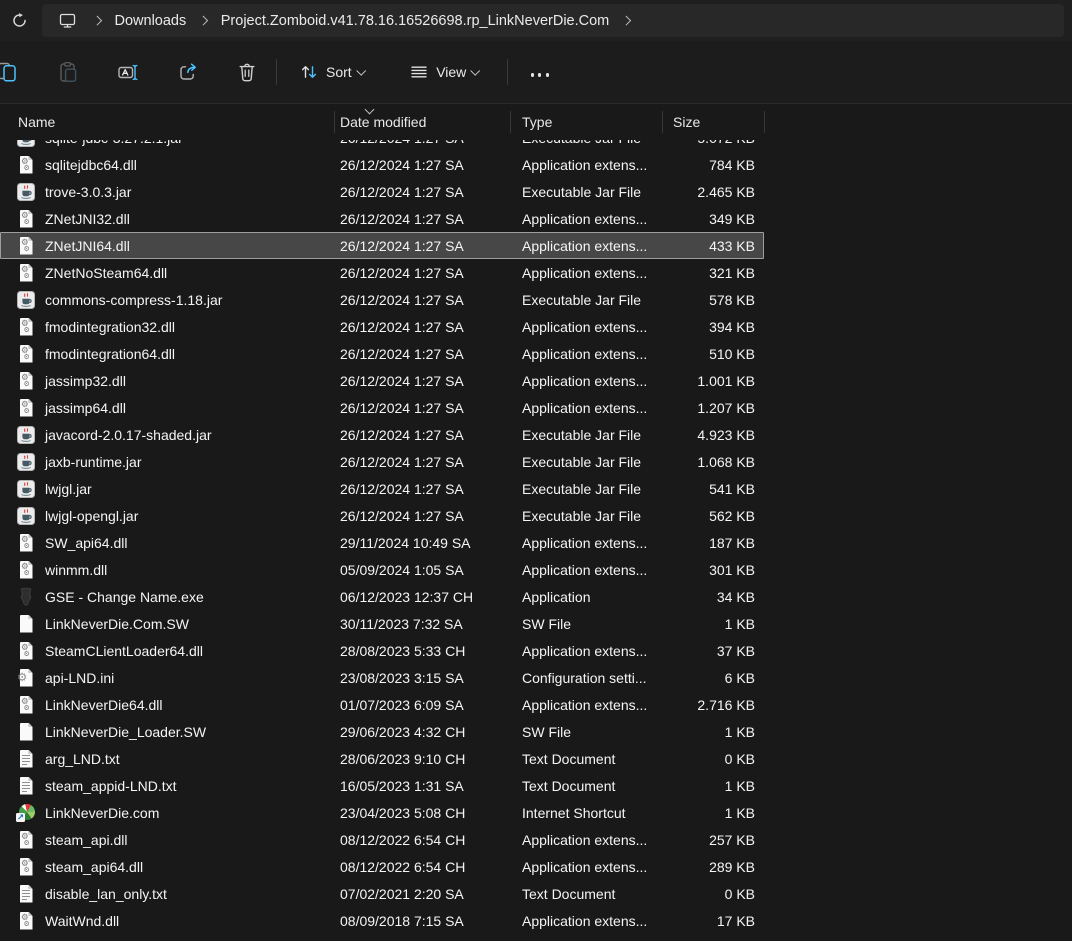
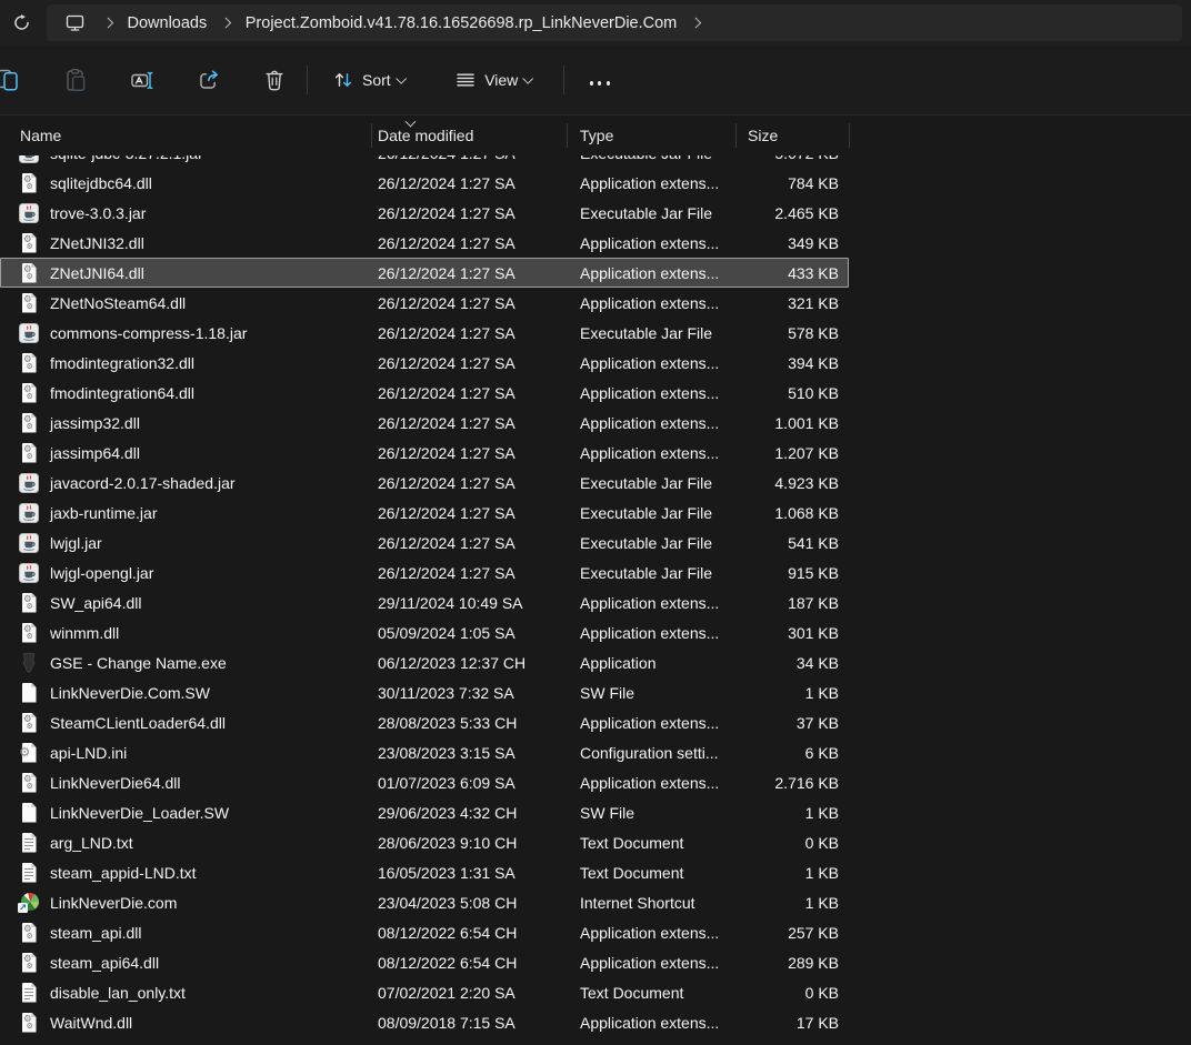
  Downloads
  Project.Zomboid.v41.78.16.16526698.rp_LinkNeverDie.Com
  Sort
  View
  Name
  Date modified
  Type
  Size
  ⚙
  ⚙
  sqlitejdbc64.dll
  26/12/2024 1:27 SA
  Application extens...
  784 KB
  trove-3.0.3.jar
  26/12/2024 1:27 SA
  Executable Jar File
  2.465 KB
  ⚙
  ⚙
  ZNetJNI32.dll
  26/12/2024 1:27 SA
  Application extens...
  349 KB
  ⚙
  ⚙
  ZNetJNI64.dll
  26/12/2024 1:27 SA
  Application extens...
  433 KB
  ⚙
  ⚙
  ZNetNoSteam64.dll
  26/12/2024 1:27 SA
  Application extens...
  321 KB
  commons-compress-1.18.jar
  26/12/2024 1:27 SA
  Executable Jar File
  578 KB
  ⚙
  ⚙
  fmodintegration32.dll
  26/12/2024 1:27 SA
  Application extens...
  394 KB
  ⚙
  ⚙
  fmodintegration64.dll
  26/12/2024 1:27 SA
  Application extens...
  510 KB
  ⚙
  ⚙
  jassimp32.dll
  26/12/2024 1:27 SA
  Application extens...
  1.001 KB
  ⚙
  ⚙
  jassimp64.dll
  26/12/2024 1:27 SA
  Application extens...
  1.207 KB
  javacord-2.0.17-shaded.jar
  26/12/2024 1:27 SA
  Executable Jar File
  4.923 KB
  jaxb-runtime.jar
  26/12/2024 1:27 SA
  Executable Jar File
  1.068 KB
  lwjgl.jar
  26/12/2024 1:27 SA
  Executable Jar File
  541 KB
  lwjgl-opengl.jar
  26/12/2024 1:27 SA
  Executable Jar File
- 562 KB
+ 915 KB
  ⚙
  ⚙
  SW_api64.dll
  29/11/2024 10:49 SA
  Application extens...
  187 KB
  ⚙
  ⚙
  winmm.dll
  05/09/2024 1:05 SA
  Application extens...
  301 KB
  GSE - Change Name.exe
  06/12/2023 12:37 CH
  Application
  34 KB
  LinkNeverDie.Com.SW
  30/11/2023 7:32 SA
  SW File
  1 KB
  ⚙
  ⚙
  SteamCLientLoader64.dll
  28/08/2023 5:33 CH
  Application extens...
  37 KB
  ⚙
  api-LND.ini
  23/08/2023 3:15 SA
  Configuration setti...
  6 KB
  ⚙
  ⚙
  LinkNeverDie64.dll
  01/07/2023 6:09 SA
  Application extens...
  2.716 KB
  LinkNeverDie_Loader.SW
  29/06/2023 4:32 CH
  SW File
  1 KB
  arg_LND.txt
  28/06/2023 9:10 CH
  Text Document
  0 KB
  steam_appid-LND.txt
  16/05/2023 1:31 SA
  Text Document
  1 KB
  ↗
  LinkNeverDie.com
  23/04/2023 5:08 CH
  Internet Shortcut
  1 KB
  ⚙
  ⚙
  steam_api.dll
  08/12/2022 6:54 CH
  Application extens...
  257 KB
  ⚙
  ⚙
  steam_api64.dll
  08/12/2022 6:54 CH
  Application extens...
  289 KB
  disable_lan_only.txt
  07/02/2021 2:20 SA
  Text Document
  0 KB
  ⚙
  ⚙
  WaitWnd.dll
  08/09/2018 7:15 SA
  Application extens...
  17 KB
